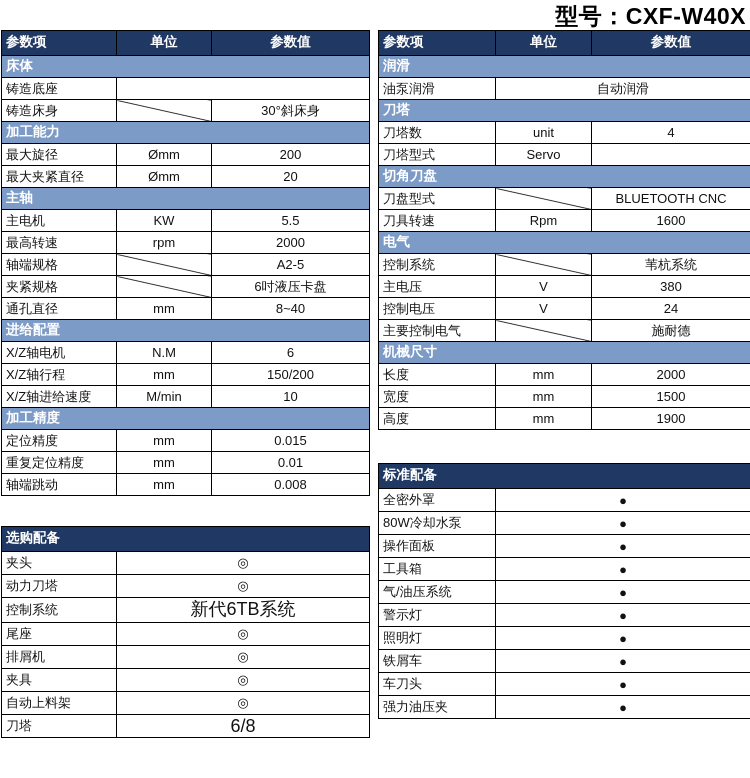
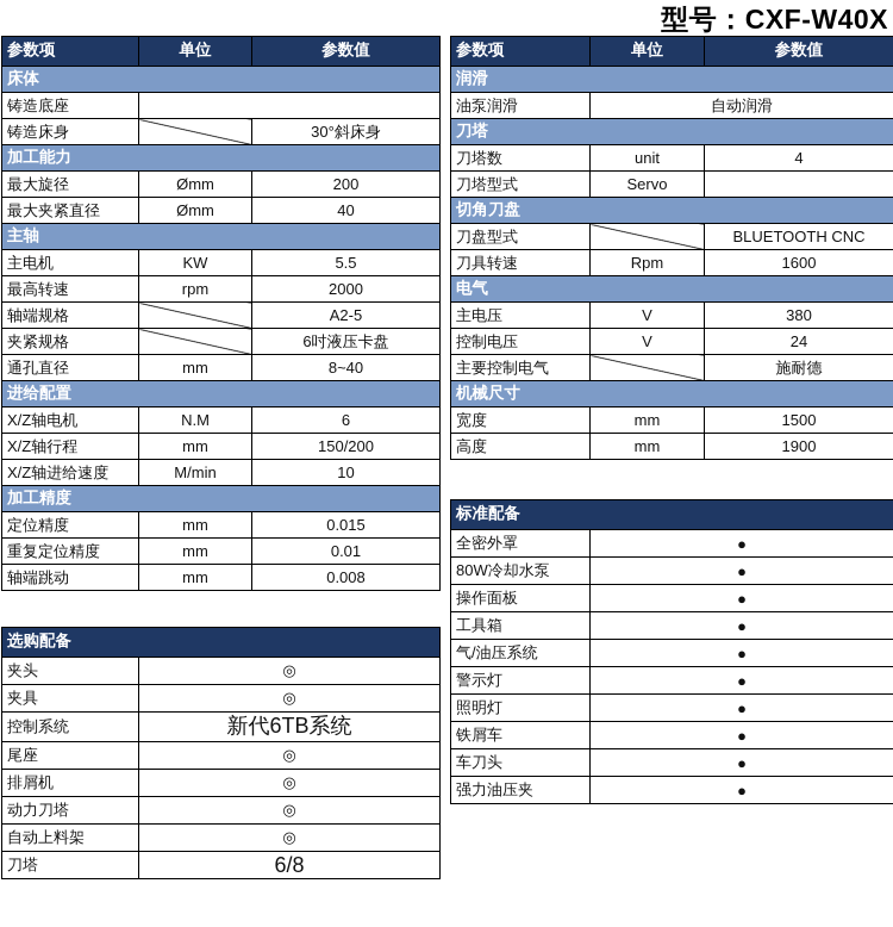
  型号：CXF-W40X
  参数项	单位	参数值
  床体
  铸造底座
  铸造床身		30°斜床身
  加工能力
  最大旋径	Ømm	200
- 最大夹紧直径	Ømm	20
+ 最大夹紧直径	Ømm	40
  主轴
  主电机	KW	5.5
  最高转速	rpm	2000
  轴端规格		A2-5
  夹紧规格		6吋液压卡盘
  通孔直径	mm	8~40
  进给配置
  X/Z轴电机	N.M	6
  X/Z轴行程	mm	150/200
  X/Z轴进给速度	M/min	10
  加工精度
  定位精度	mm	0.015
  重复定位精度	mm	0.01
  轴端跳动	mm	0.008
  选购配备
  夹头	◎
- 动力刀塔	◎
+ 夹具	◎
  控制系统	新代6TB系统
  尾座	◎
  排屑机	◎
- 夹具	◎
+ 动力刀塔	◎
  自动上料架	◎
  刀塔	6/8
  参数项	单位	参数值
  润滑
  油泵润滑	自动润滑
  刀塔
  刀塔数	unit	4
  刀塔型式	Servo
  切角刀盘
  刀盘型式		BLUETOOTH CNC
  刀具转速	Rpm	1600
  电气
- 控制系统		苇杭系统
  主电压	V	380
  控制电压	V	24
  主要控制电气		施耐德
  机械尺寸
- 长度	mm	2000
  宽度	mm	1500
  高度	mm	1900
  标准配备
  全密外罩	●
  80W冷却水泵	●
  操作面板	●
  工具箱	●
  气/油压系统	●
  警示灯	●
  照明灯	●
  铁屑车	●
  车刀头	●
  强力油压夹	●
